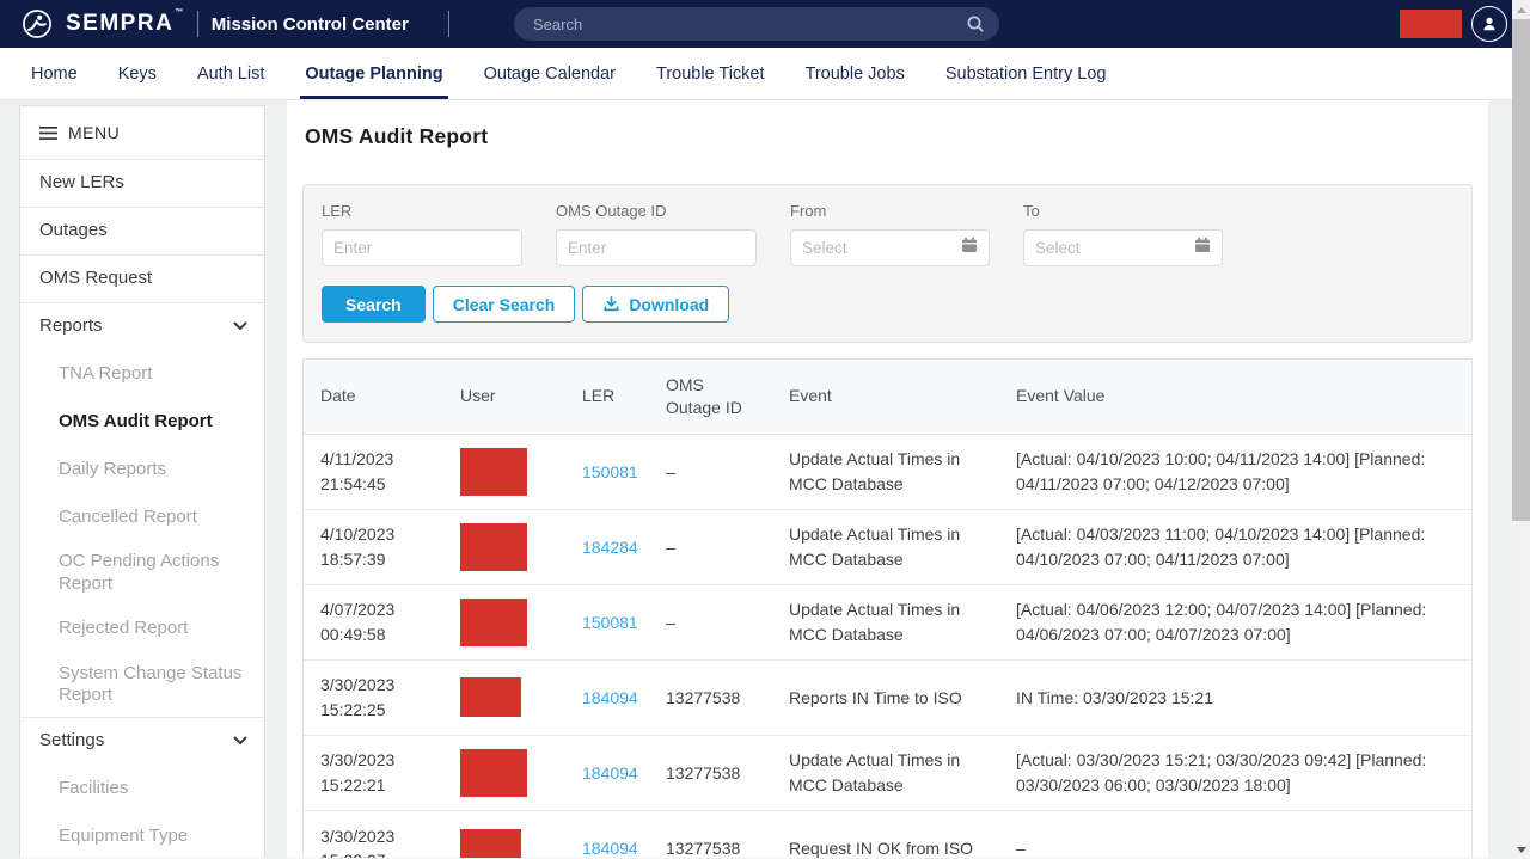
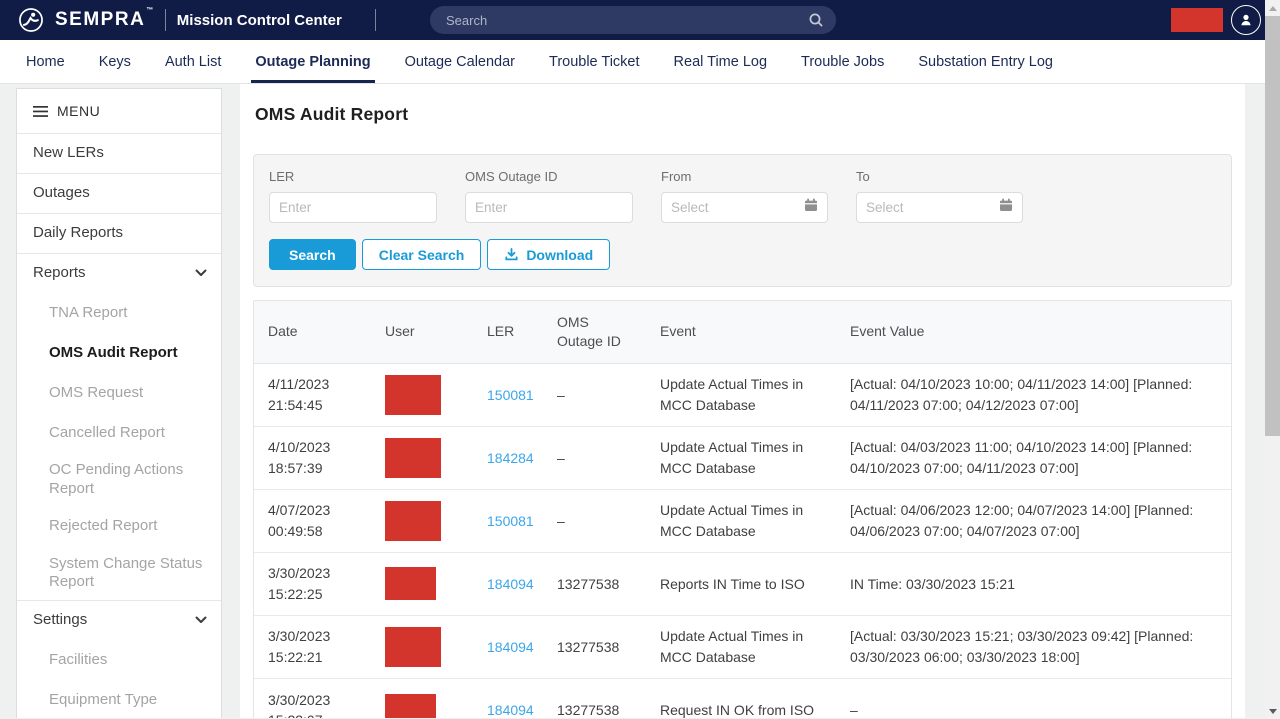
  SEMPRA
  Mission Control Center
  Search
  Home
  Keys
  Auth List
  Outage Planning
  Outage Calendar
  Trouble Ticket
+ Real Time Log
  Trouble Jobs
  Substation Entry Log
  MENU
  New LERs
  Outages
- OMS Request
+ Daily Reports
  Reports
  TNA Report
  OMS Audit Report
- Daily Reports
+ OMS Request
  Cancelled Report
  OC Pending Actions Report
  Rejected Report
  System Change Status Report
  Settings
  Facilities
  Equipment Type
  OMS Audit Report
  LER
  Enter
  OMS Outage ID
  Enter
  From
  Select
  To
  Select
  Search
  Clear Search
  Download
  Date
  User
  LER
  OMS Outage ID
  Event
  Event Value
  4/11/2023
  21:54:45
  150081
  –
  Update Actual Times in MCC Database
  [Actual: 04/10/2023 10:00; 04/11/2023 14:00] [Planned: 04/11/2023 07:00; 04/12/2023 07:00]
  4/10/2023
  18:57:39
  184284
  –
  Update Actual Times in MCC Database
  [Actual: 04/03/2023 11:00; 04/10/2023 14:00] [Planned: 04/10/2023 07:00; 04/11/2023 07:00]
  4/07/2023
  00:49:58
  150081
  –
  Update Actual Times in MCC Database
  [Actual: 04/06/2023 12:00; 04/07/2023 14:00] [Planned: 04/06/2023 07:00; 04/07/2023 07:00]
  3/30/2023
  15:22:25
  184094
  13277538
  Reports IN Time to ISO
  IN Time: 03/30/2023 15:21
  3/30/2023
  15:22:21
  184094
  13277538
  Update Actual Times in MCC Database
  [Actual: 03/30/2023 15:21; 03/30/2023 09:42] [Planned: 03/30/2023 06:00; 03/30/2023 18:00]
  3/30/2023
  184094
  13277538
  Request IN OK from ISO
  –
